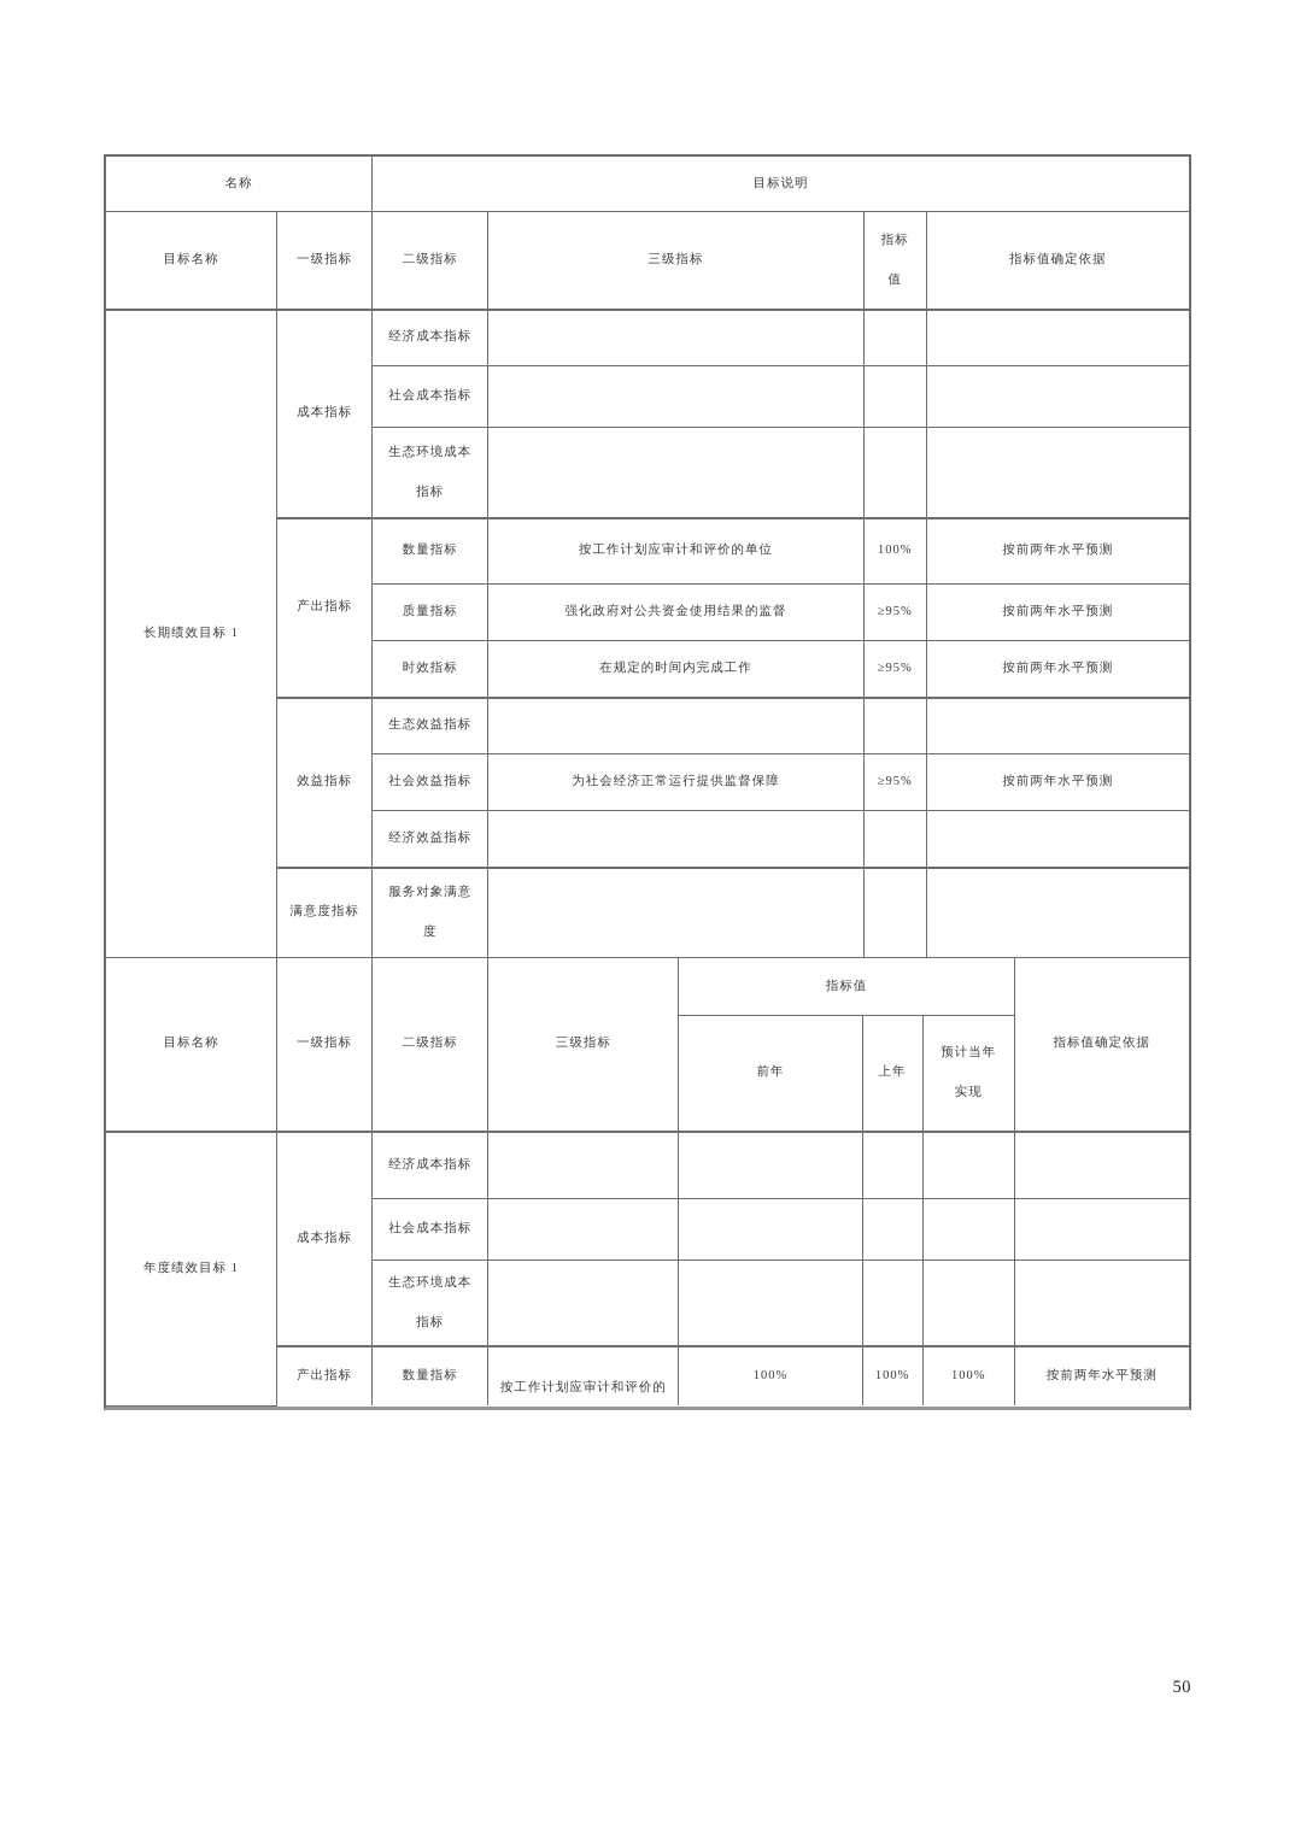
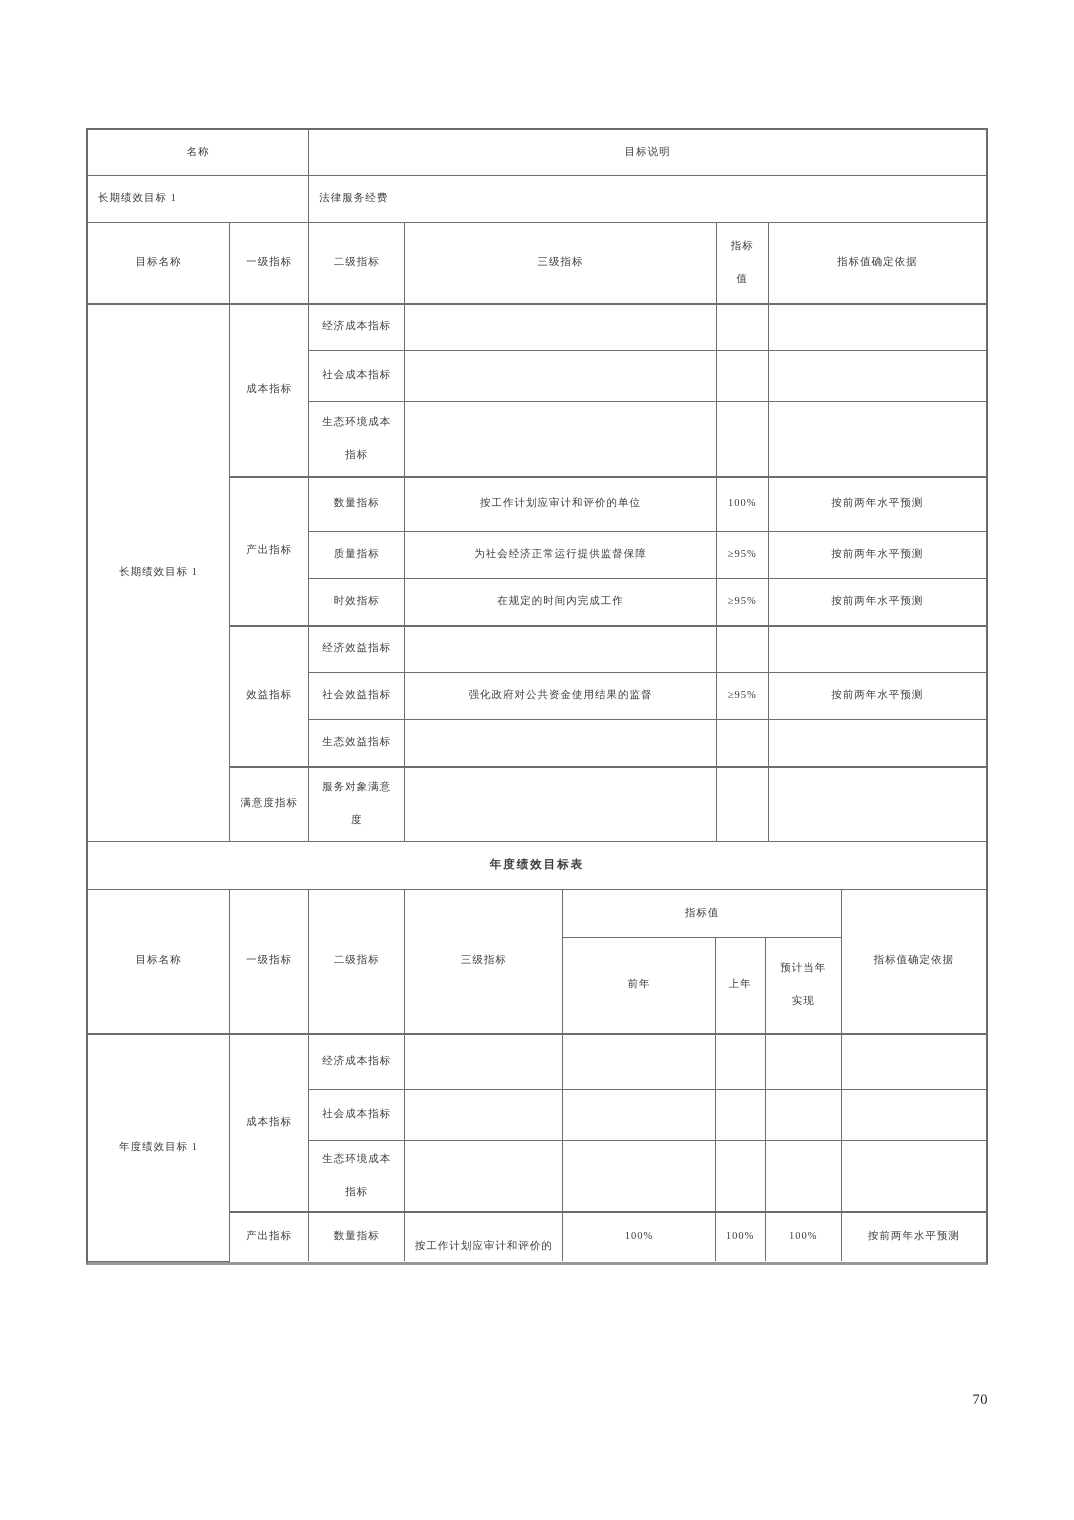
  名称	目标说明
+ 长期绩效目标 1	法律服务经费
  目标名称	一级指标	二级指标	三级指标	指标 值	指标值确定依据
  长期绩效目标 1	成本指标	经济成本指标
  社会成本指标
  生态环境成本 指标
  产出指标	数量指标	按工作计划应审计和评价的单位	100%	按前两年水平预测
- 质量指标	强化政府对公共资金使用结果的监督	≥95%	按前两年水平预测
+ 质量指标	为社会经济正常运行提供监督保障	≥95%	按前两年水平预测
  时效指标	在规定的时间内完成工作	≥95%	按前两年水平预测
- 效益指标	生态效益指标
+ 效益指标	经济效益指标
- 社会效益指标	为社会经济正常运行提供监督保障	≥95%	按前两年水平预测
+ 社会效益指标	强化政府对公共资金使用结果的监督	≥95%	按前两年水平预测
- 经济效益指标
+ 生态效益指标
  满意度指标	服务对象满意 度
+ 年度绩效目标表
  目标名称	一级指标	二级指标	三级指标	指标值	指标值确定依据
  前年	上年	预计当年 实现
  年度绩效目标 1	成本指标	经济成本指标
  社会成本指标
  生态环境成本 指标
  产出指标	数量指标	按工作计划应审计和评价的	100%	100%	100%	按前两年水平预测
- 50
+ 70
